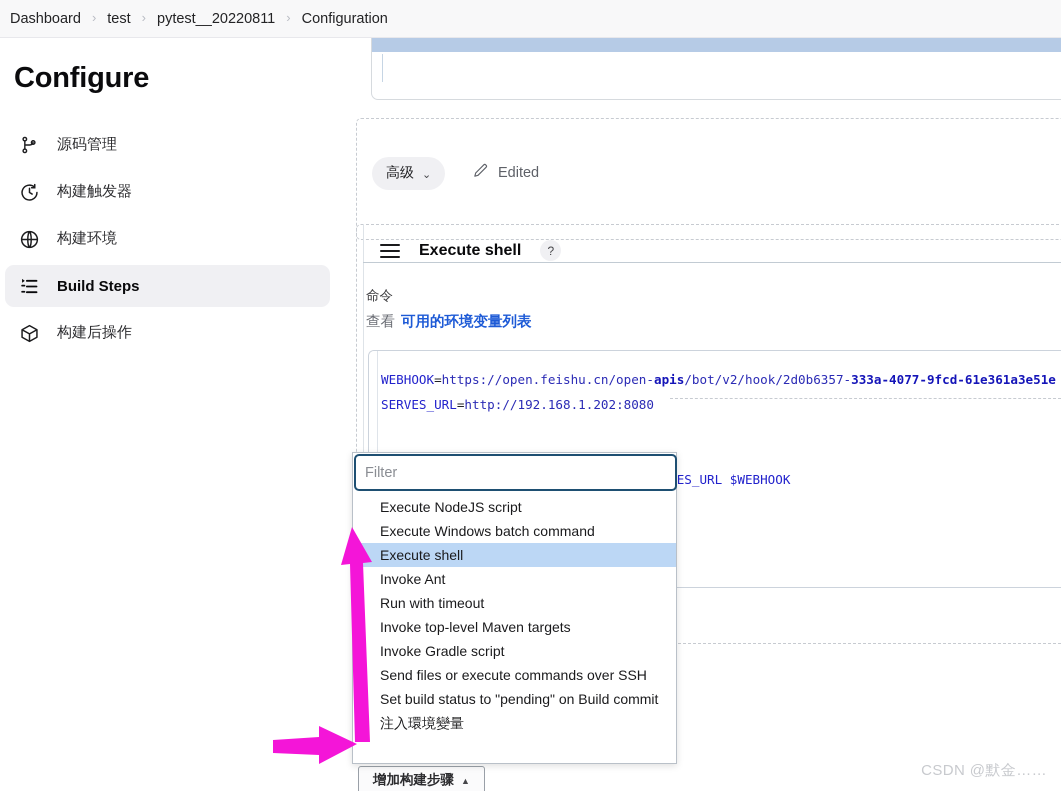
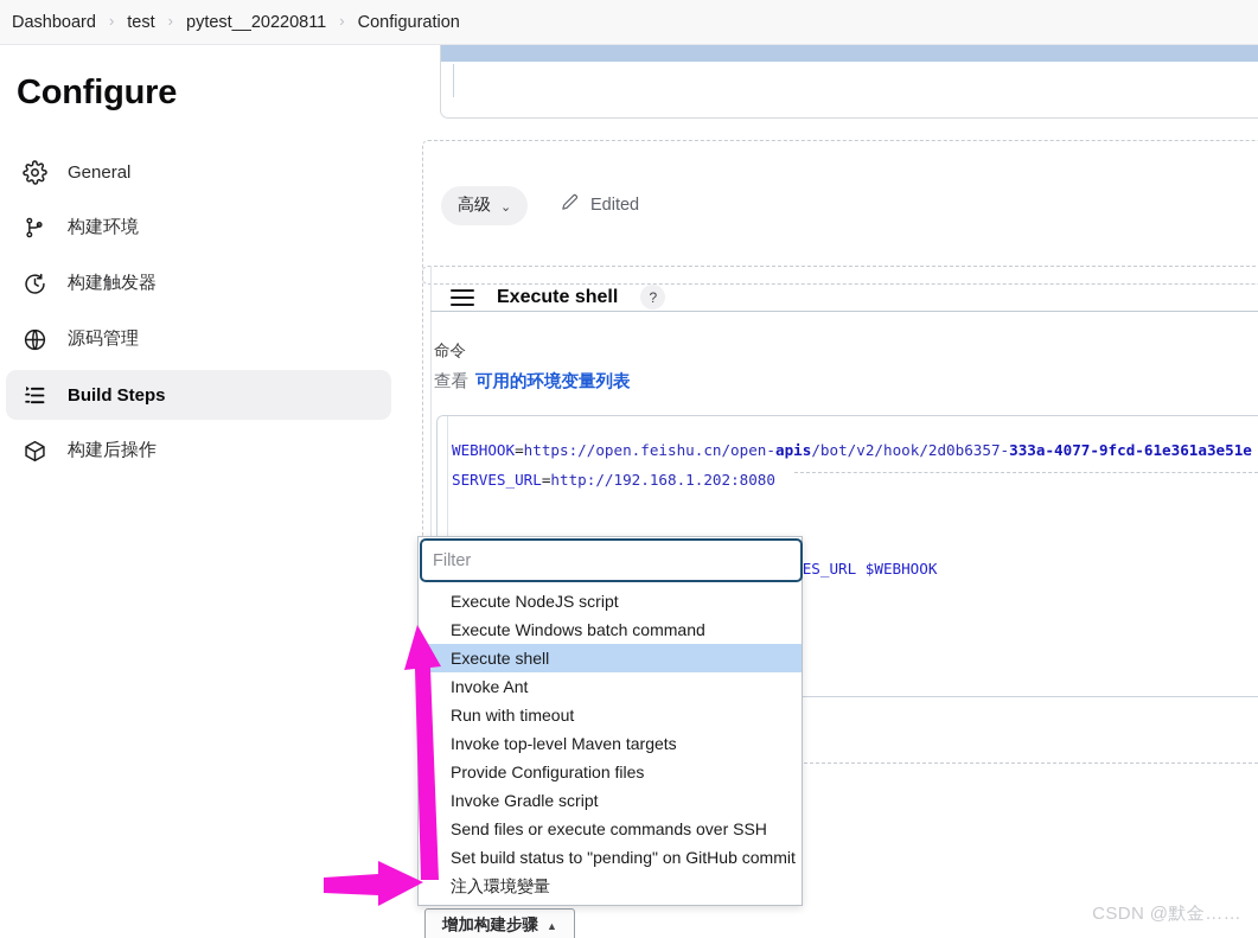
  Dashboard
  ›
  test
  ›
  pytest__20220811
  ›
  Configuration
  Configure
+ General
- 源码管理
+ 构建环境
  构建触发器
- 构建环境
+ 源码管理
  Build Steps
  构建后操作
  高级
  ⌄
  Edited
  Execute shell
  ?
  命令
  查看
  可用的环境变量列表
  WEBHOOK=https://open.feishu.cn/open-apis/bot/v2/hook/2d0b6357-333a-4077-9fcd-61e361a3e51e
  SERVES_URL=http://192.168.1.202:8080
  增加构建步骤
  ▲
  Filter
  Execute NodeJS script
  Execute Windows batch command
  Execute shell
  Invoke Ant
  Run with timeout
  Invoke top-level Maven targets
+ Provide Configuration files
  Invoke Gradle script
  Send files or execute commands over SSH
- Set build status to "pending" on Build commit
+ Set build status to "pending" on GitHub commit
  注入環境變量
  CSDN @默金……
